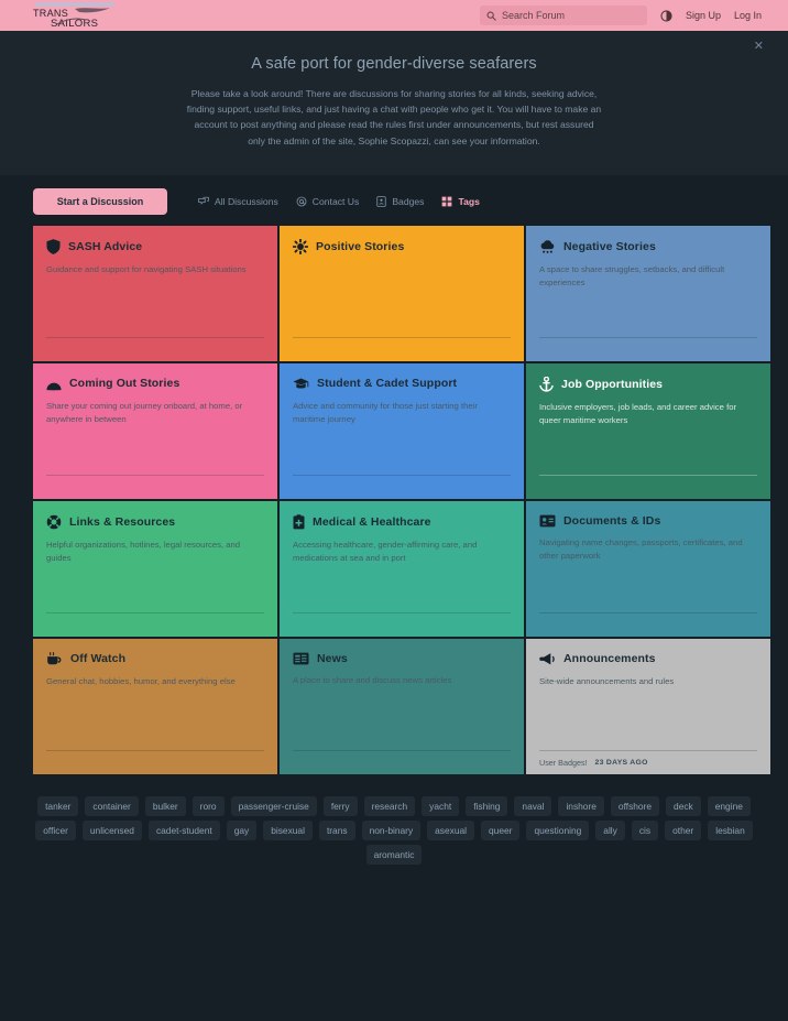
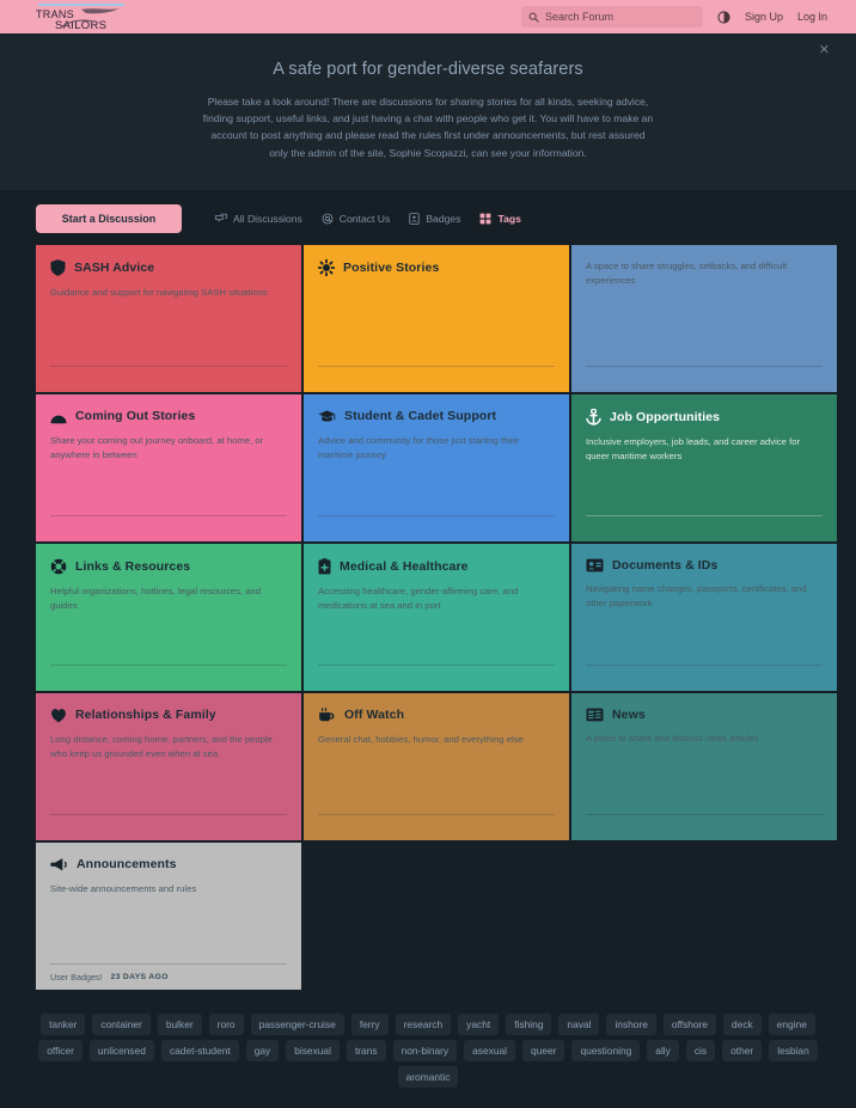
  TRANS
  SAILORS
  Search Forum
  Sign Up
  Log In
  ✕
  A safe port for gender-diverse seafarers
  Please take a look around! There are discussions for sharing stories for all kinds, seeking advice, finding support, useful links, and just having a chat with people who get it. You will have to make an account to post anything and please read the rules first under announcements, but rest assured only the admin of the site, Sophie Scopazzi, can see your information.
  Start a Discussion
  All Discussions
  Contact Us
  Badges
  Tags
  SASH Advice
  Guidance and support for navigating SASH situations
  Positive Stories
- Negative Stories
  A space to share struggles, setbacks, and difficult experiences
  Coming Out Stories
  Share your coming out journey onboard, at home, or anywhere in between
  Student & Cadet Support
  Advice and community for those just starting their maritime journey
  Job Opportunities
  Inclusive employers, job leads, and career advice for queer maritime workers
  Links & Resources
  Helpful organizations, hotlines, legal resources, and guides
  Medical & Healthcare
  Accessing healthcare, gender-affirming care, and medications at sea and in port
  Documents & IDs
  Navigating name changes, passports, certificates, and other paperwork
+ Relationships & Family
+ Long distance, coming home, partners, and the people who keep us grounded even when at sea
  Off Watch
  General chat, hobbies, humor, and everything else
  News
  A place to share and discuss news articles
  Announcements
  Site-wide announcements and rules
  User Badges!
  tanker
  container
  bulker
  roro
  passenger-cruise
  ferry
  research
  yacht
  fishing
  naval
  inshore
  offshore
  deck
  engine
  officer
  unlicensed
  cadet-student
  gay
  bisexual
  trans
  non-binary
  asexual
  queer
  questioning
  ally
  cis
  other
  lesbian
  aromantic
